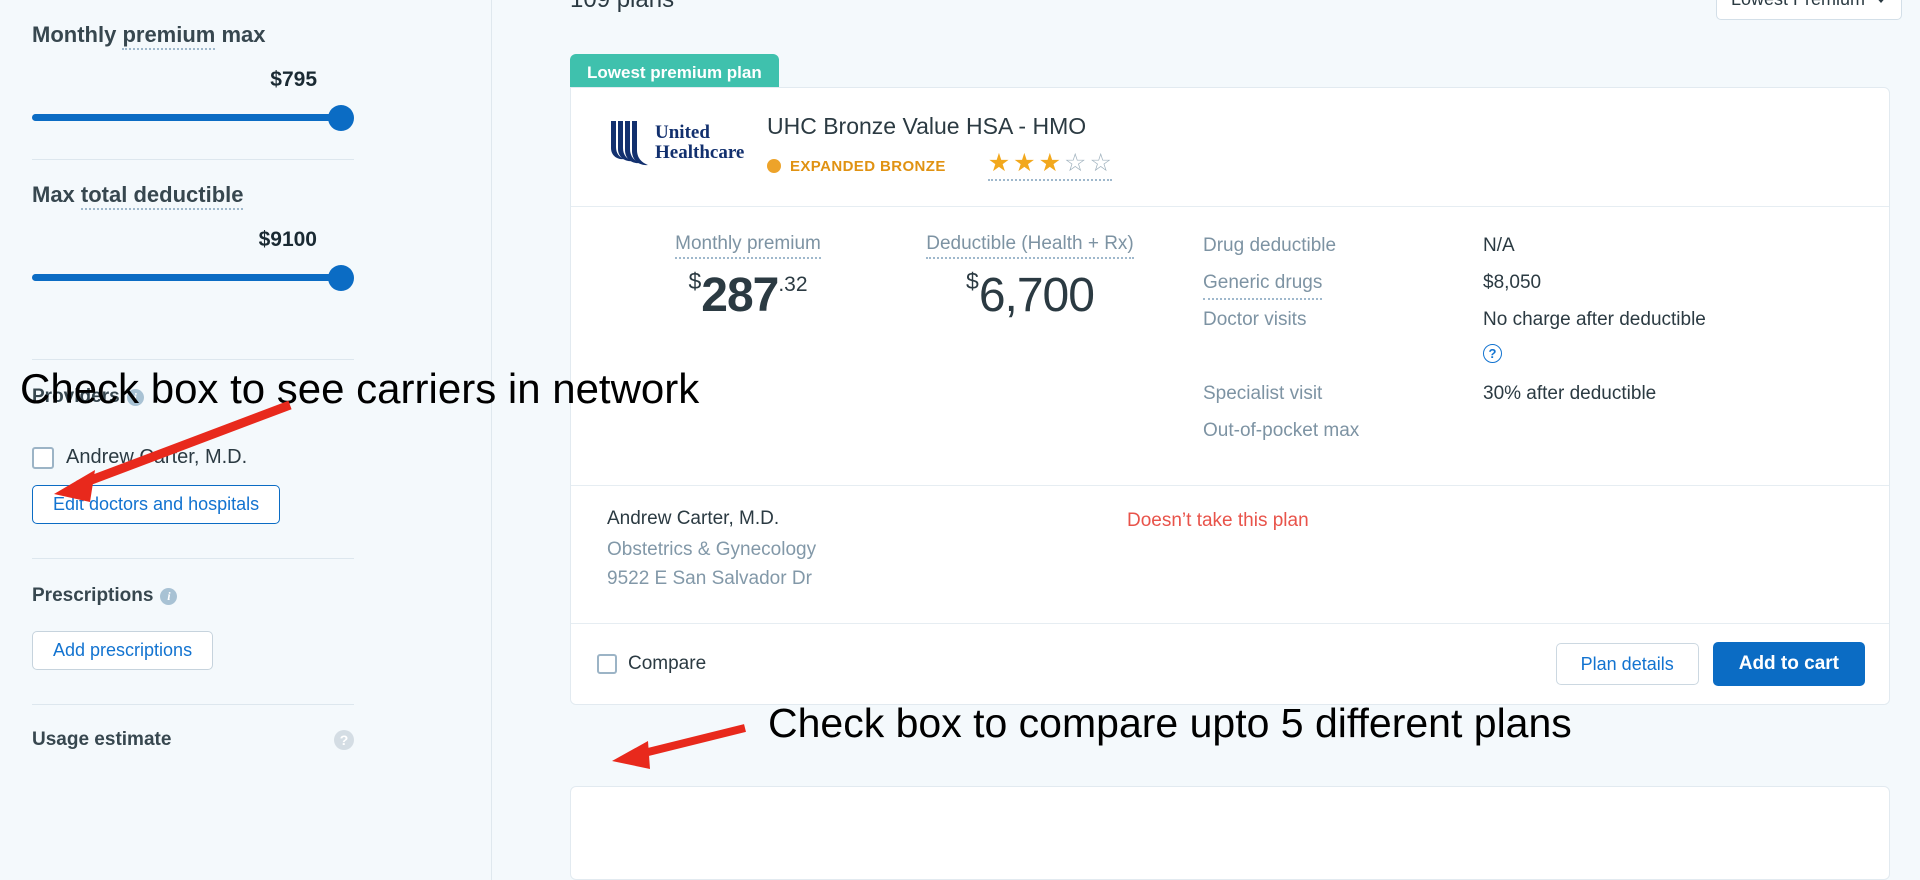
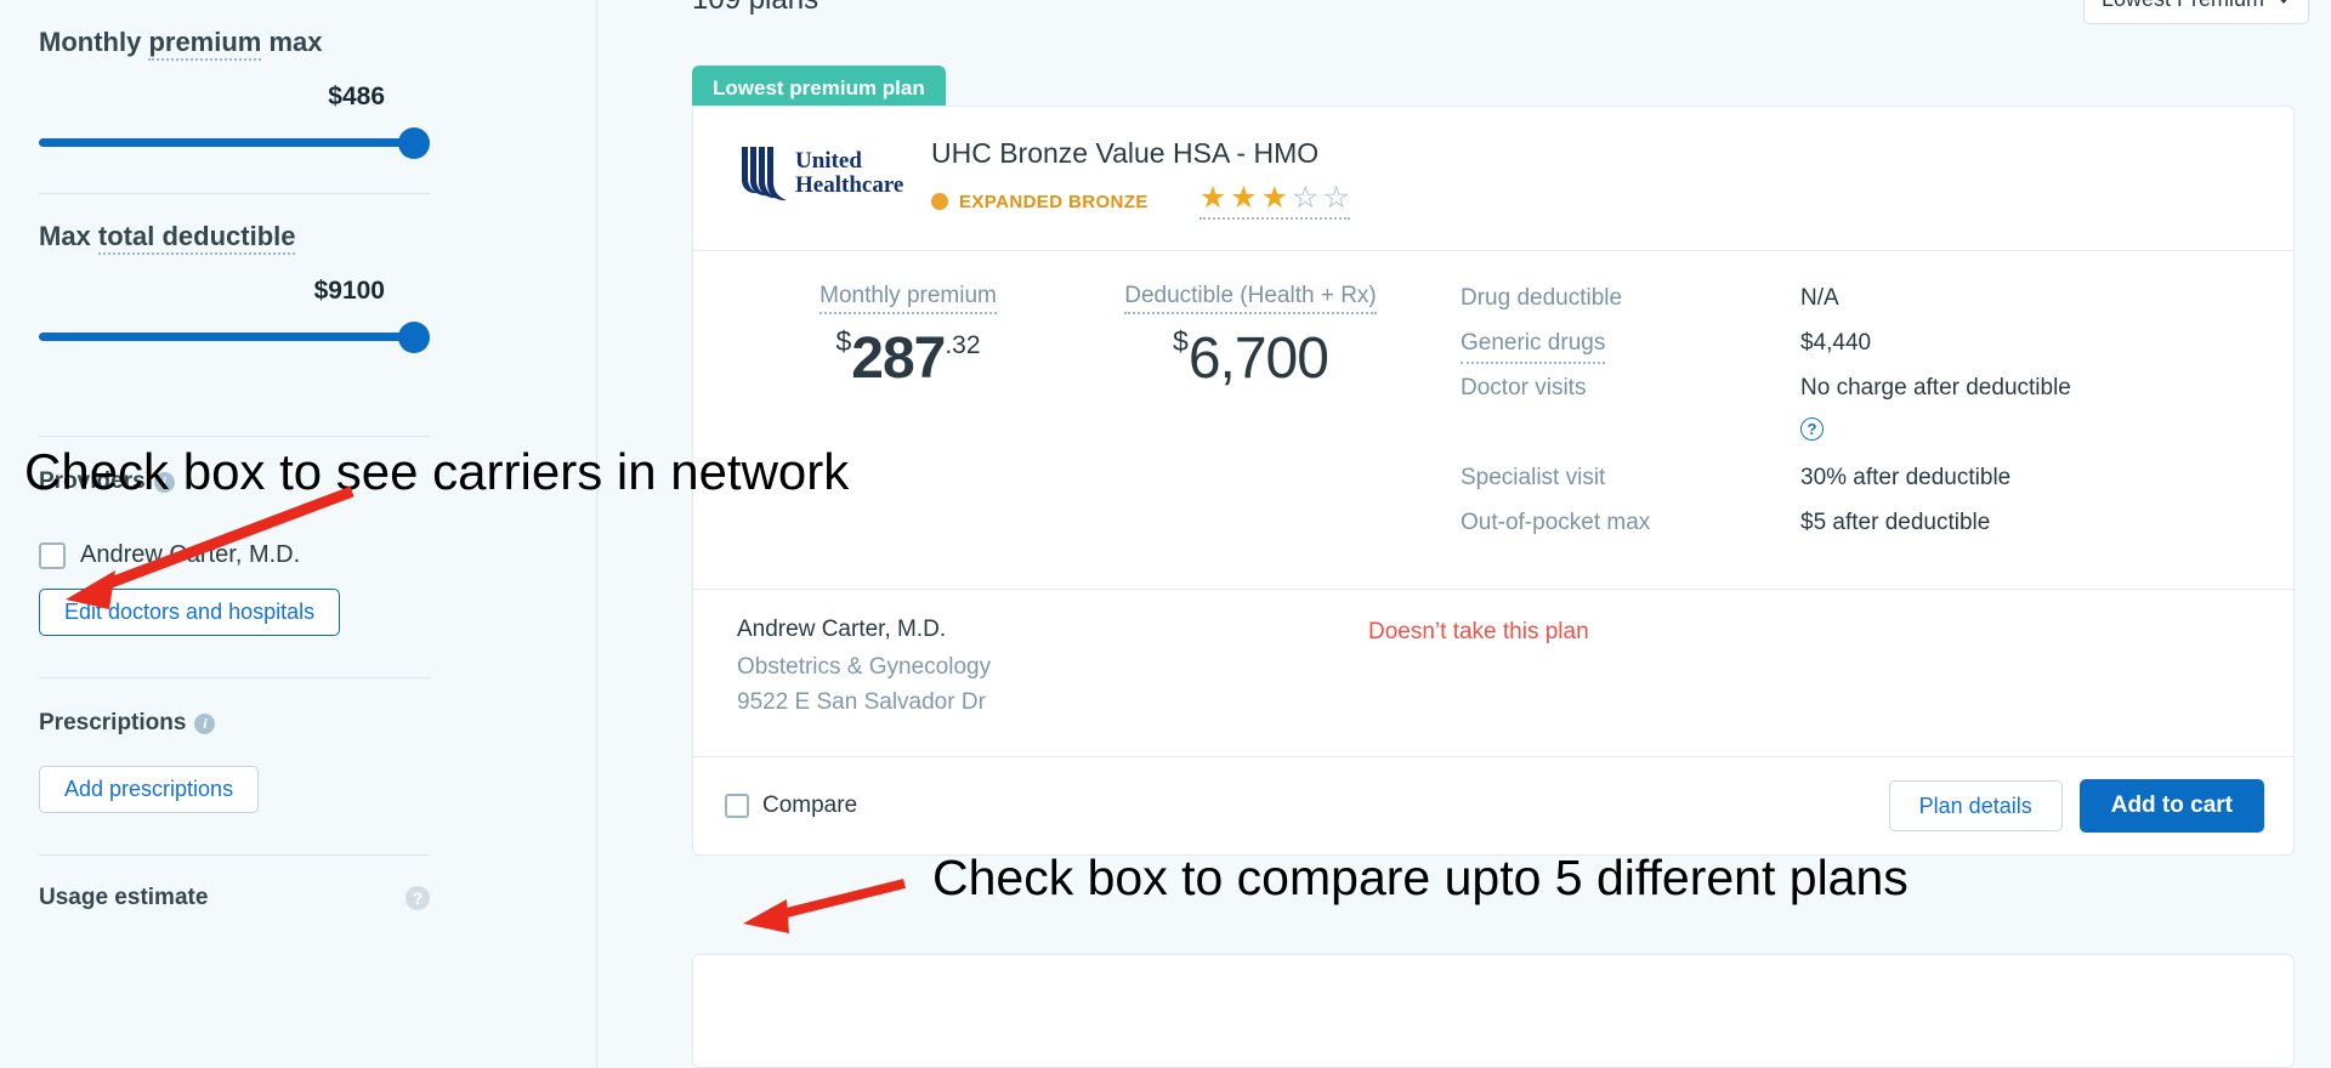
  Monthly premium max
- $795
+ $486
  Max total deductible
  $9100
  Providers
  i
  Andrewrter, M.D.
  Edit doctors and hospitals
  Prescriptions
  i
  Add prescriptions
  Usage estimate
  ?
  Lowest premium plan
  United
  Healthcare
  UHC Bronze Value HSA - HMO
  EXPANDED BRONZE
  ★
  ★
  ★
  ☆
  ☆
  Monthly premium
  $287.32
  Deductible (Health + Rx)
  $6,700
  Drug deductible
  Generic drugs
  Doctor visits
  Specialist visit
  Out-of-pocket max
  N/A
- $8,050
+ $4,440
  No charge after deductible
  ?
  30% after deductible
+ $5 after deductible
  Andrew Carter, M.D.
  Obstetrics & Gynecology
  9522 E San Salvador Dr
  Doesn’t take this plan
  Compare
  Plan details
  Add to cart
  Check box to see carriers in network
  Check box to compare upto 5 different plans
